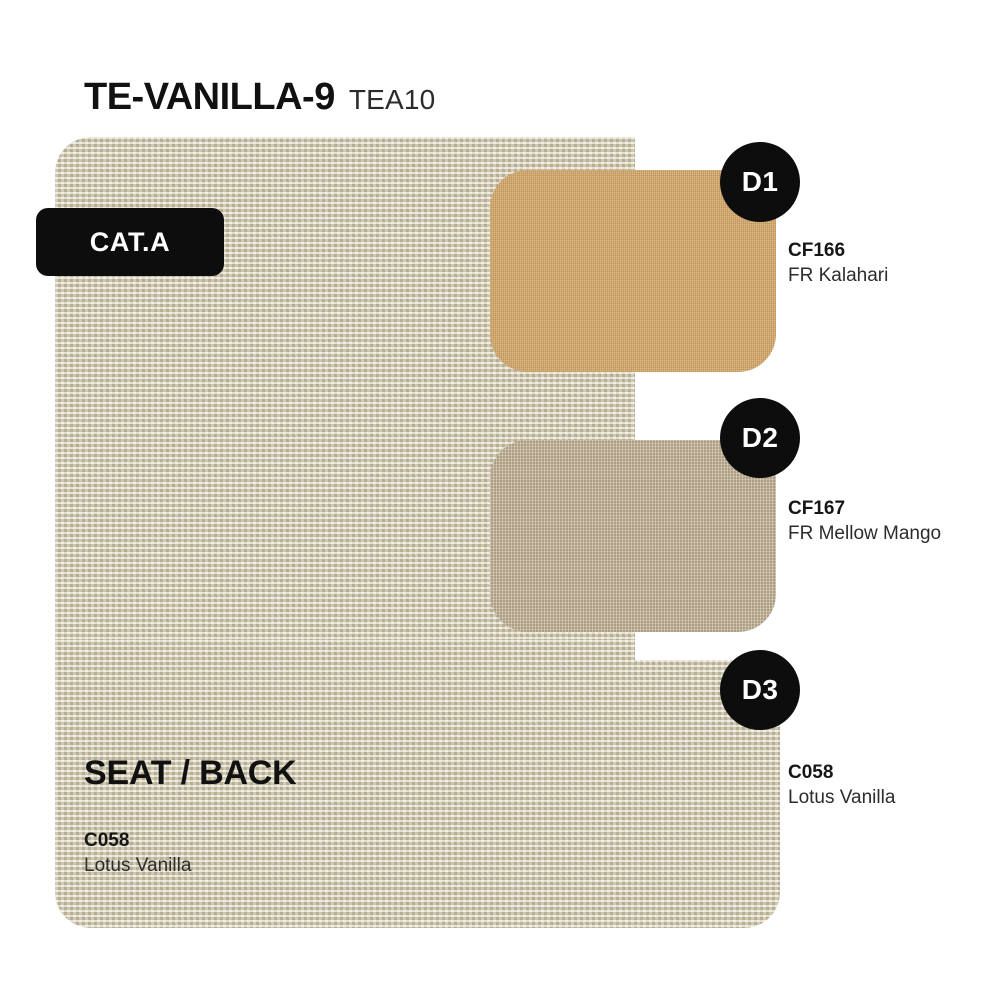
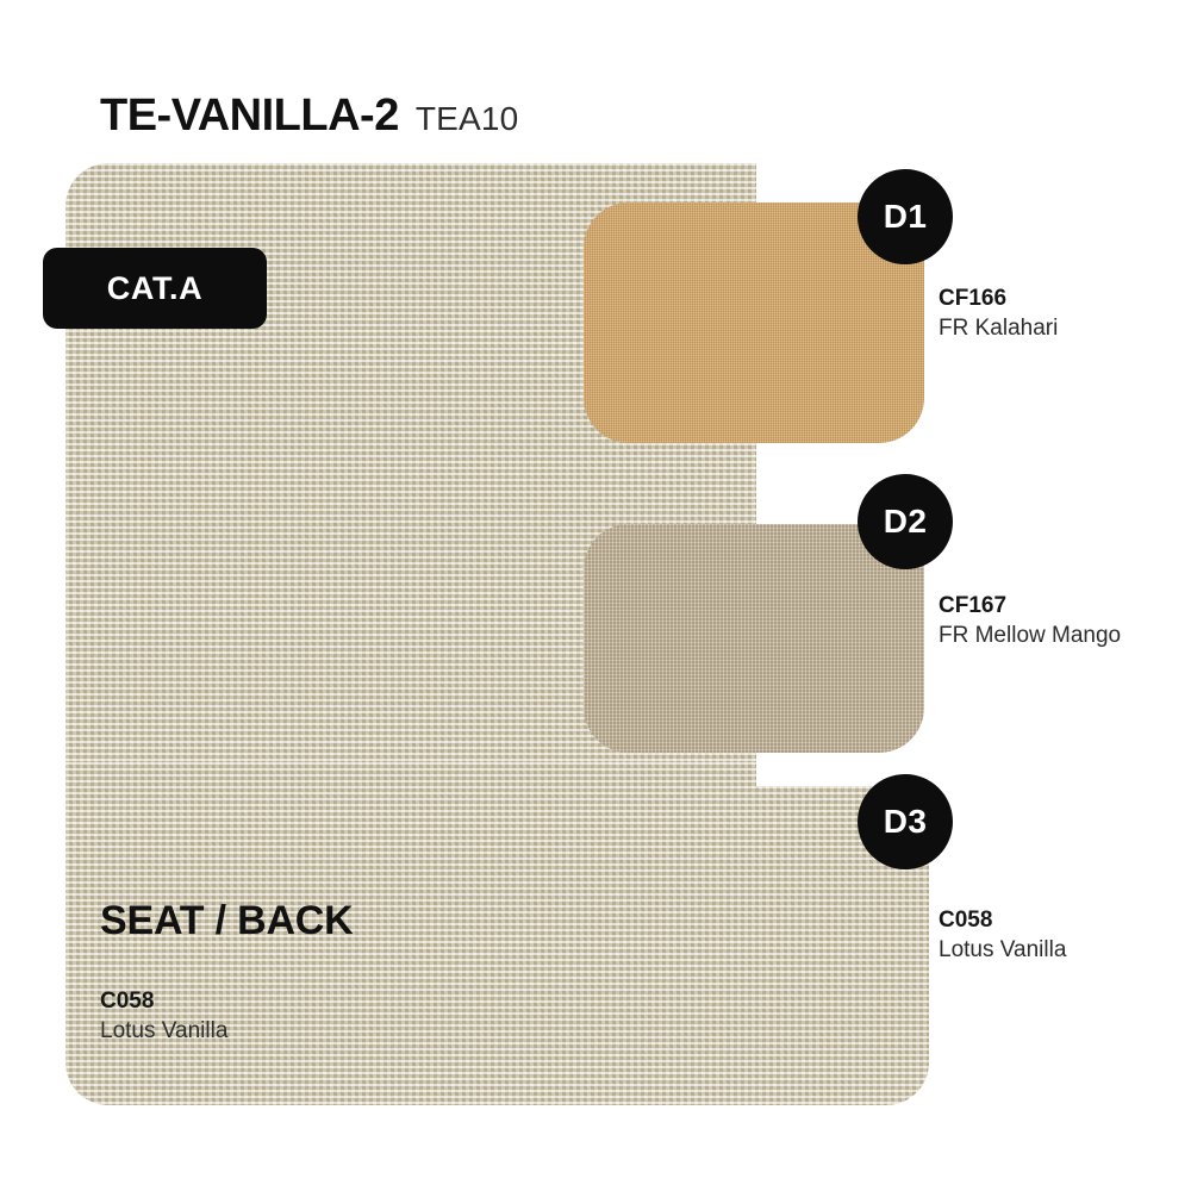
- TE-VANILLA-9
+ TE-VANILLA-2
  TEA10
  CAT.A
  D1
  D2
  D3
  CF166
  FR Kalahari
  CF167
  FR Mellow Mango
  C058
  Lotus Vanilla
  SEAT / BACK
  C058
  Lotus Vanilla
